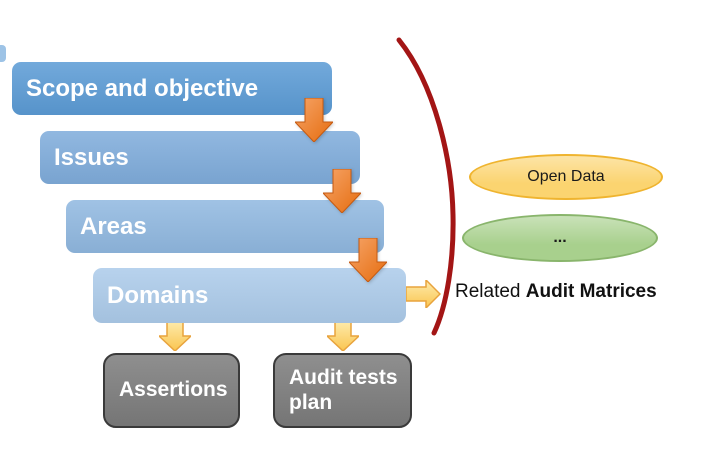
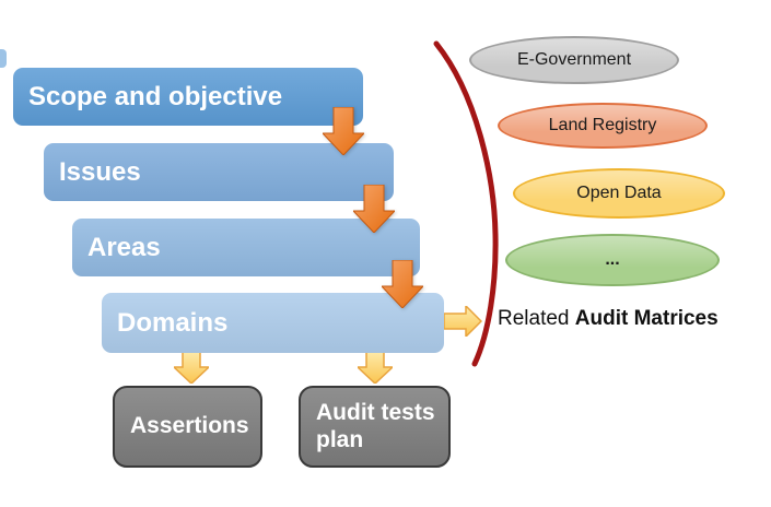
  Scope and objective
  Issues
  Areas
  Domains
+ E-Government
+ Land Registry
  Open Data
  ...
  Related Audit Matrices
  Assertions
  Audit tests plan
